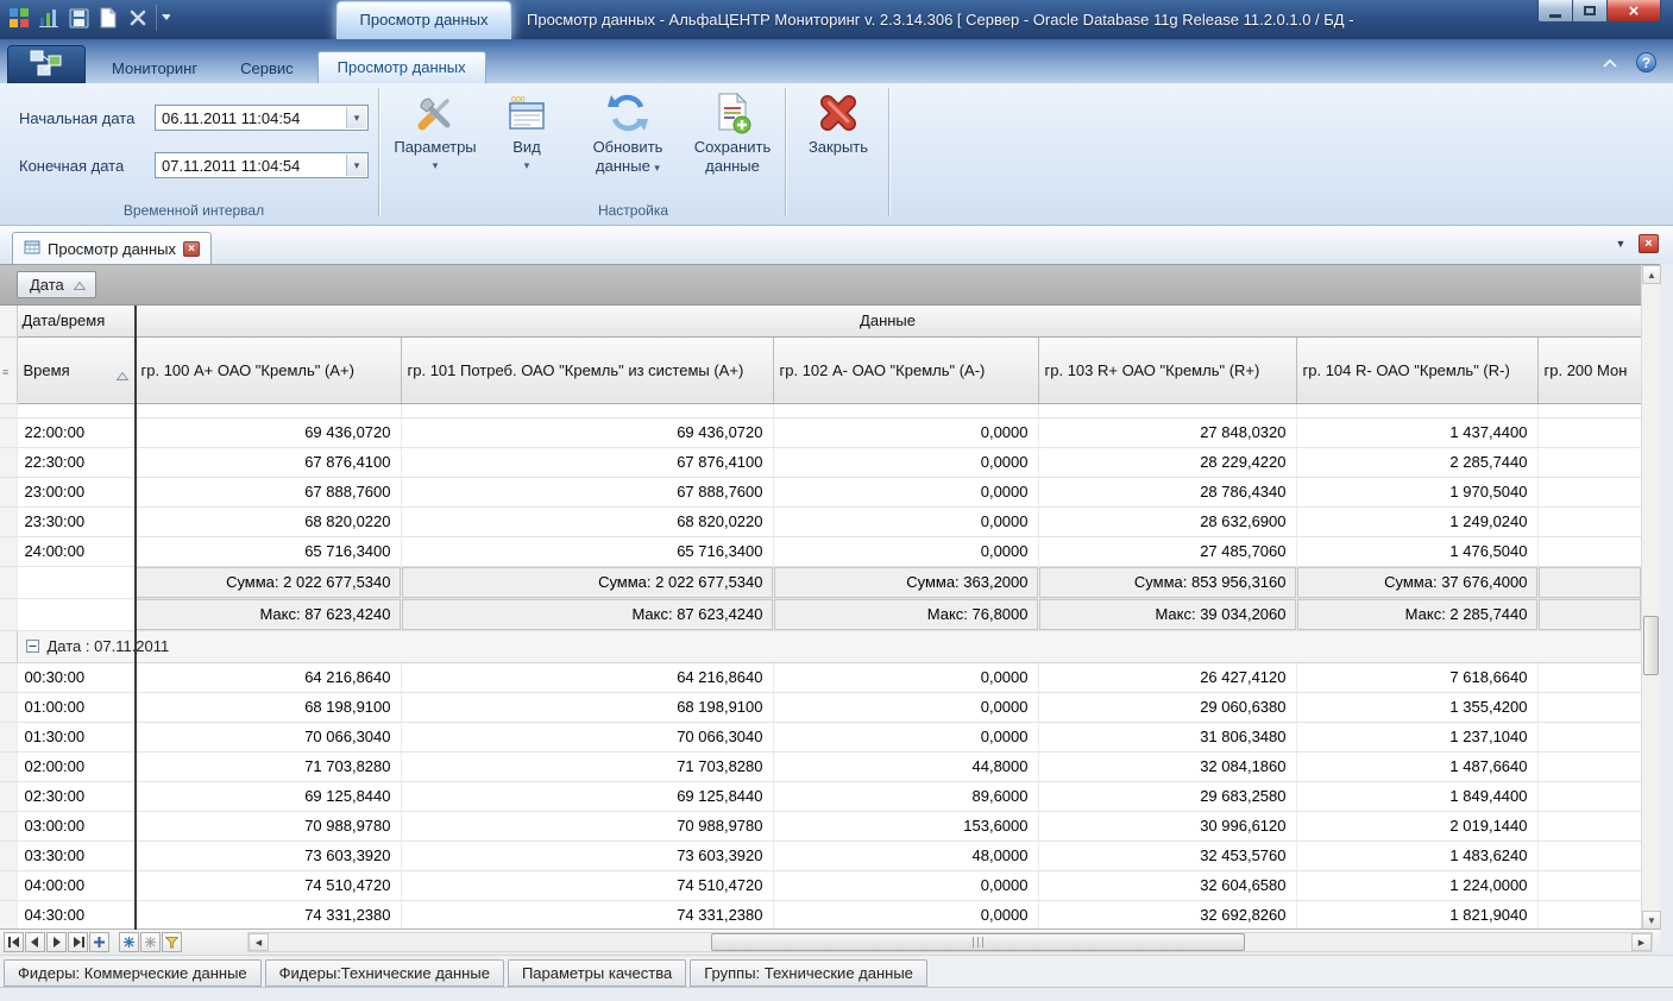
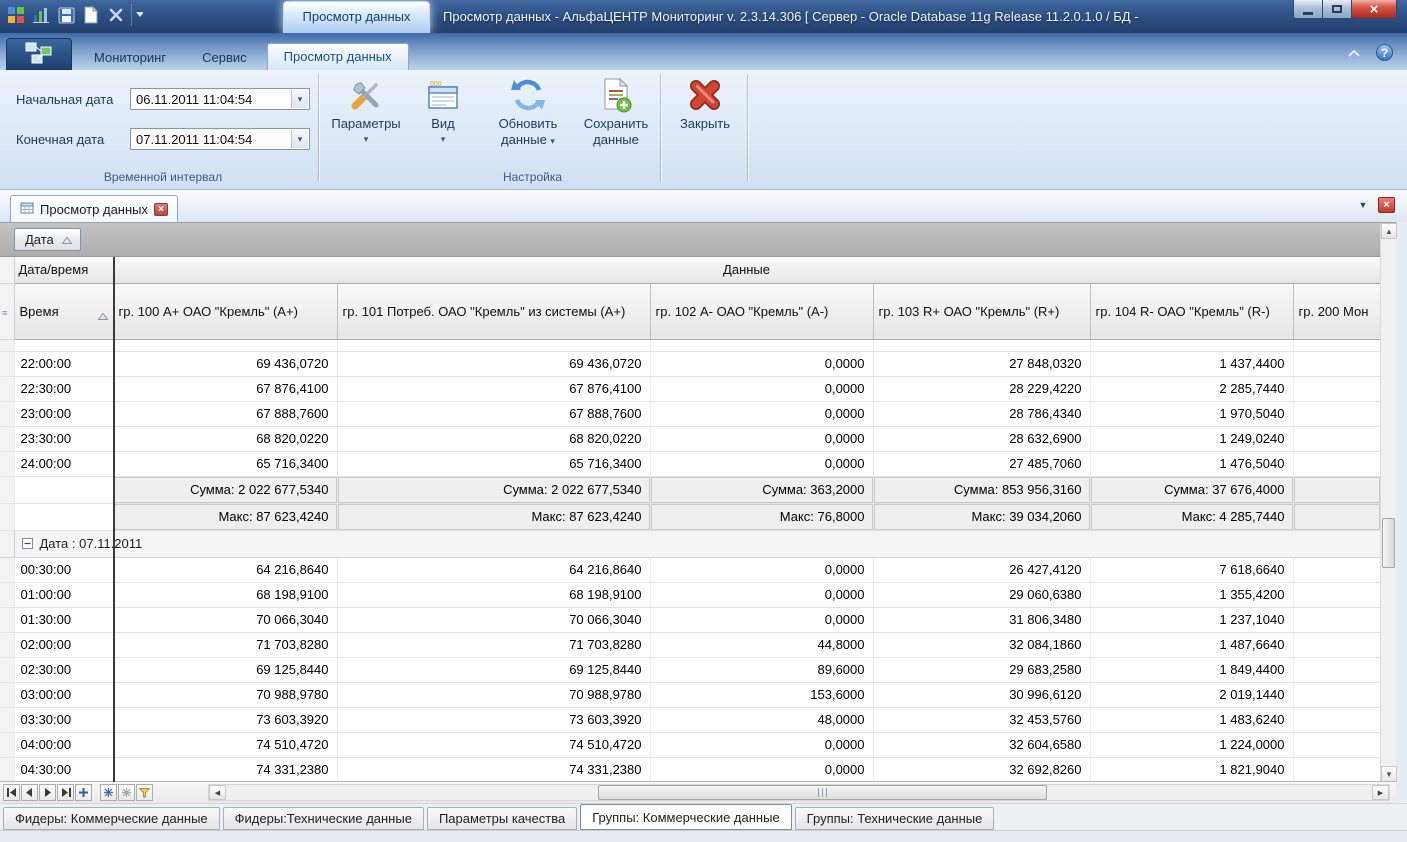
  Просмотр данных
  Просмотр данных - АльфаЦЕНТР Мониторинг v. 2.3.14.306 [ Сервер - Oracle Database 11g Release 11.2.0.1.0 / БД -
  ×
  Мониторинг
  Сервис
  Просмотр данных
  ?
  Начальная дата
  06.11.2011 11:04:54
  ▾
  Конечная дата
  07.11.2011 11:04:54
  ▾
  Временной интервал
  Настройка
  Параметры
  ▾
  Вид
  ▾
  Обновить
  данные ▾
  Сохранить
  данные
  Закрыть
  Просмотр данных
  ×
  ▼
  ×
  Дата
  	Дата/время	Данные
  ≡	Время	гр. 100 A+ ОАО "Кремль" (А+)	гр. 101 Потреб. ОАО "Кремль" из системы (А+)	гр. 102 А- ОАО "Кремль" (А-)	гр. 103 R+ ОАО "Кремль" (R+)	гр. 104 R- ОАО "Кремль" (R-)	гр. 200 Мон
  	22:00:00	69 436,0720	69 436,0720	0,0000	27 848,0320	1 437,4400
  	22:30:00	67 876,4100	67 876,4100	0,0000	28 229,4220	2 285,7440
  	23:00:00	67 888,7600	67 888,7600	0,0000	28 786,4340	1 970,5040
  	23:30:00	68 820,0220	68 820,0220	0,0000	28 632,6900	1 249,0240
  	24:00:00	65 716,3400	65 716,3400	0,0000	27 485,7060	1 476,5040
  		Сумма: 2 022 677,5340	Сумма: 2 022 677,5340	Сумма: 363,2000	Сумма: 853 956,3160	Сумма: 37 676,4000
- 		Макс: 87 623,4240	Макс: 87 623,4240	Макс: 76,8000	Макс: 39 034,2060	Макс: 2 285,7440
+ 		Макс: 87 623,4240	Макс: 87 623,4240	Макс: 76,8000	Макс: 39 034,2060	Макс: 4 285,7440
  	Дата : 07.112011
  	00:30:00	64 216,8640	64 216,8640	0,0000	26 427,4120	7 618,6640
  	01:00:00	68 198,9100	68 198,9100	0,0000	29 060,6380	1 355,4200
  	01:30:00	70 066,3040	70 066,3040	0,0000	31 806,3480	1 237,1040
  	02:00:00	71 703,8280	71 703,8280	44,8000	32 084,1860	1 487,6640
  	02:30:00	69 125,8440	69 125,8440	89,6000	29 683,2580	1 849,4400
  	03:00:00	70 988,9780	70 988,9780	153,6000	30 996,6120	2 019,1440
  	03:30:00	73 603,3920	73 603,3920	48,0000	32 453,5760	1 483,6240
  	04:00:00	74 510,4720	74 510,4720	0,0000	32 604,6580	1 224,0000
  	04:30:00	74 331,2380	74 331,2380	0,0000	32 692,8260	1 821,9040
  ▲
  ▼
  Фидеры: Коммерческие данные
  Фидеры:Технические данные
  Параметры качества
+ Группы: Коммерческие данные
  Группы: Технические данные
